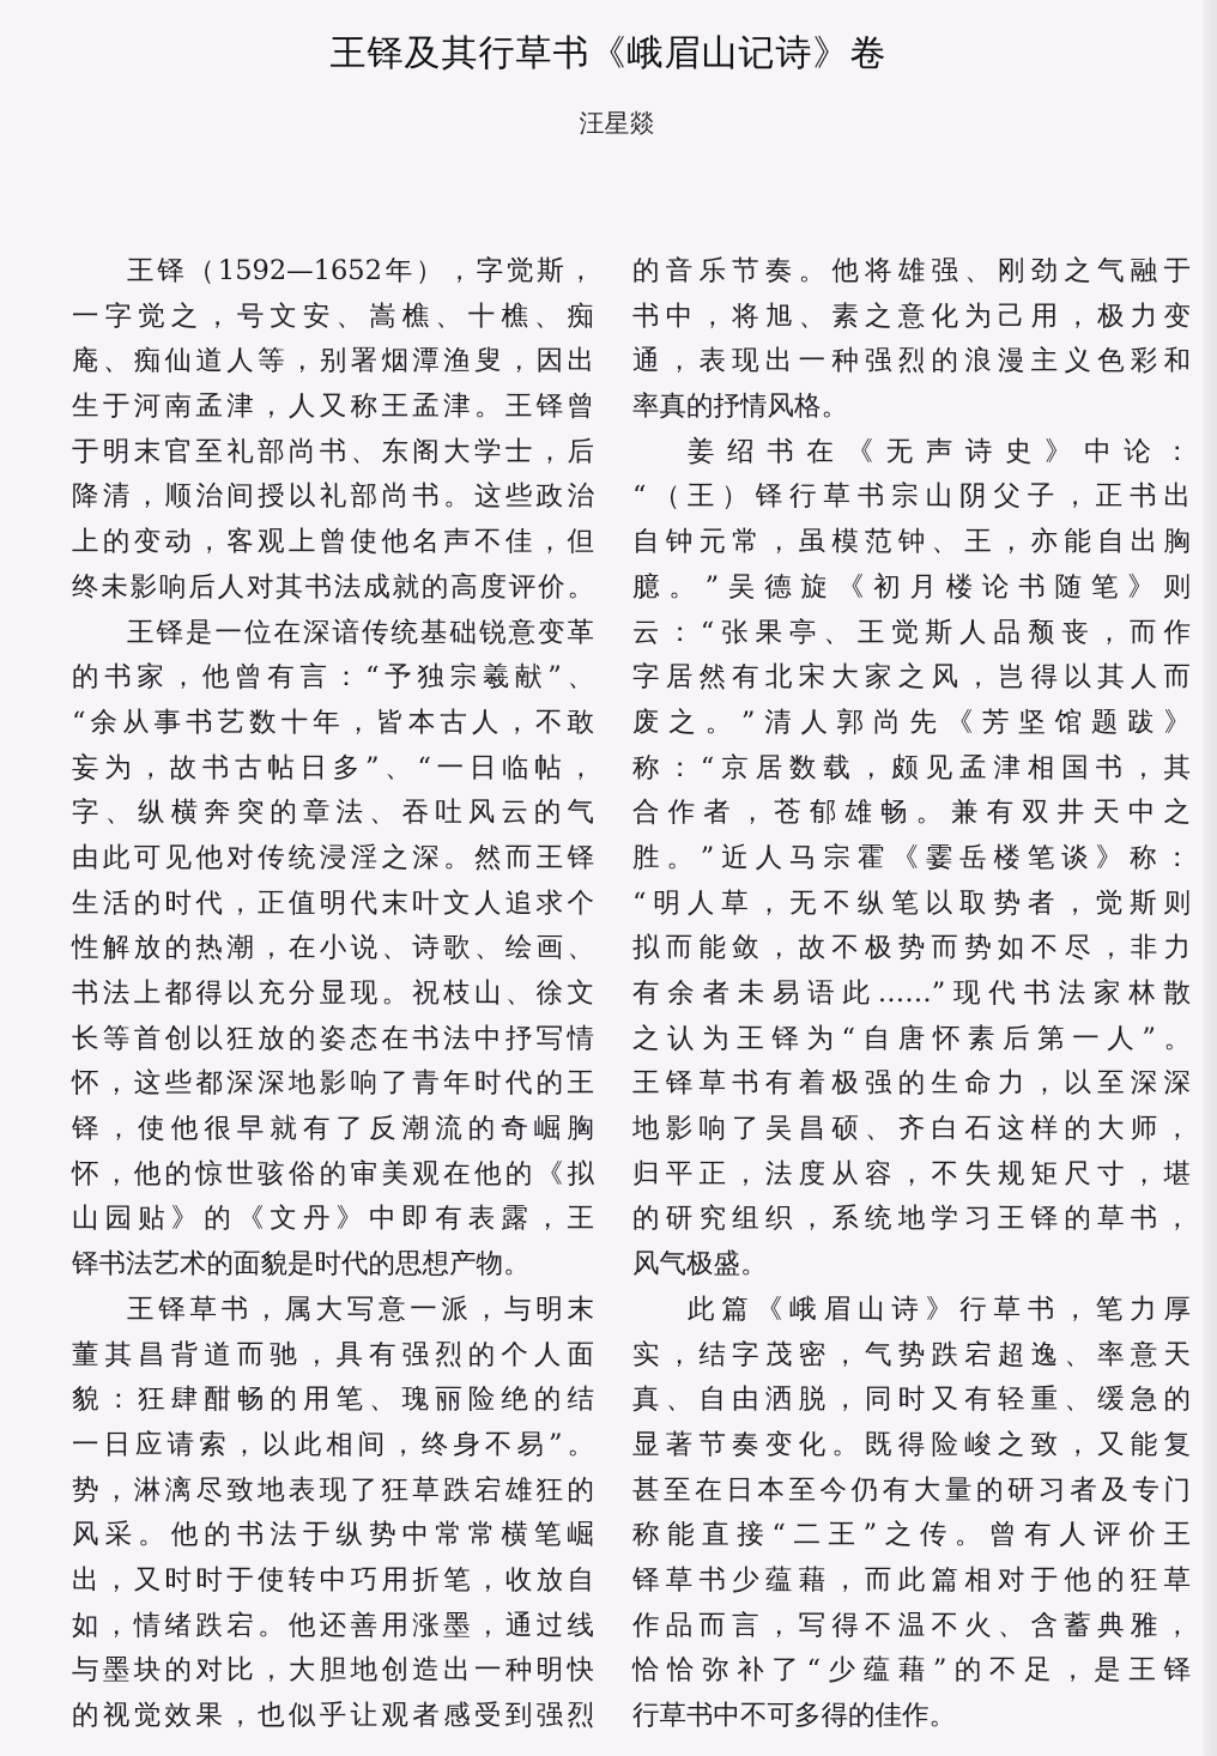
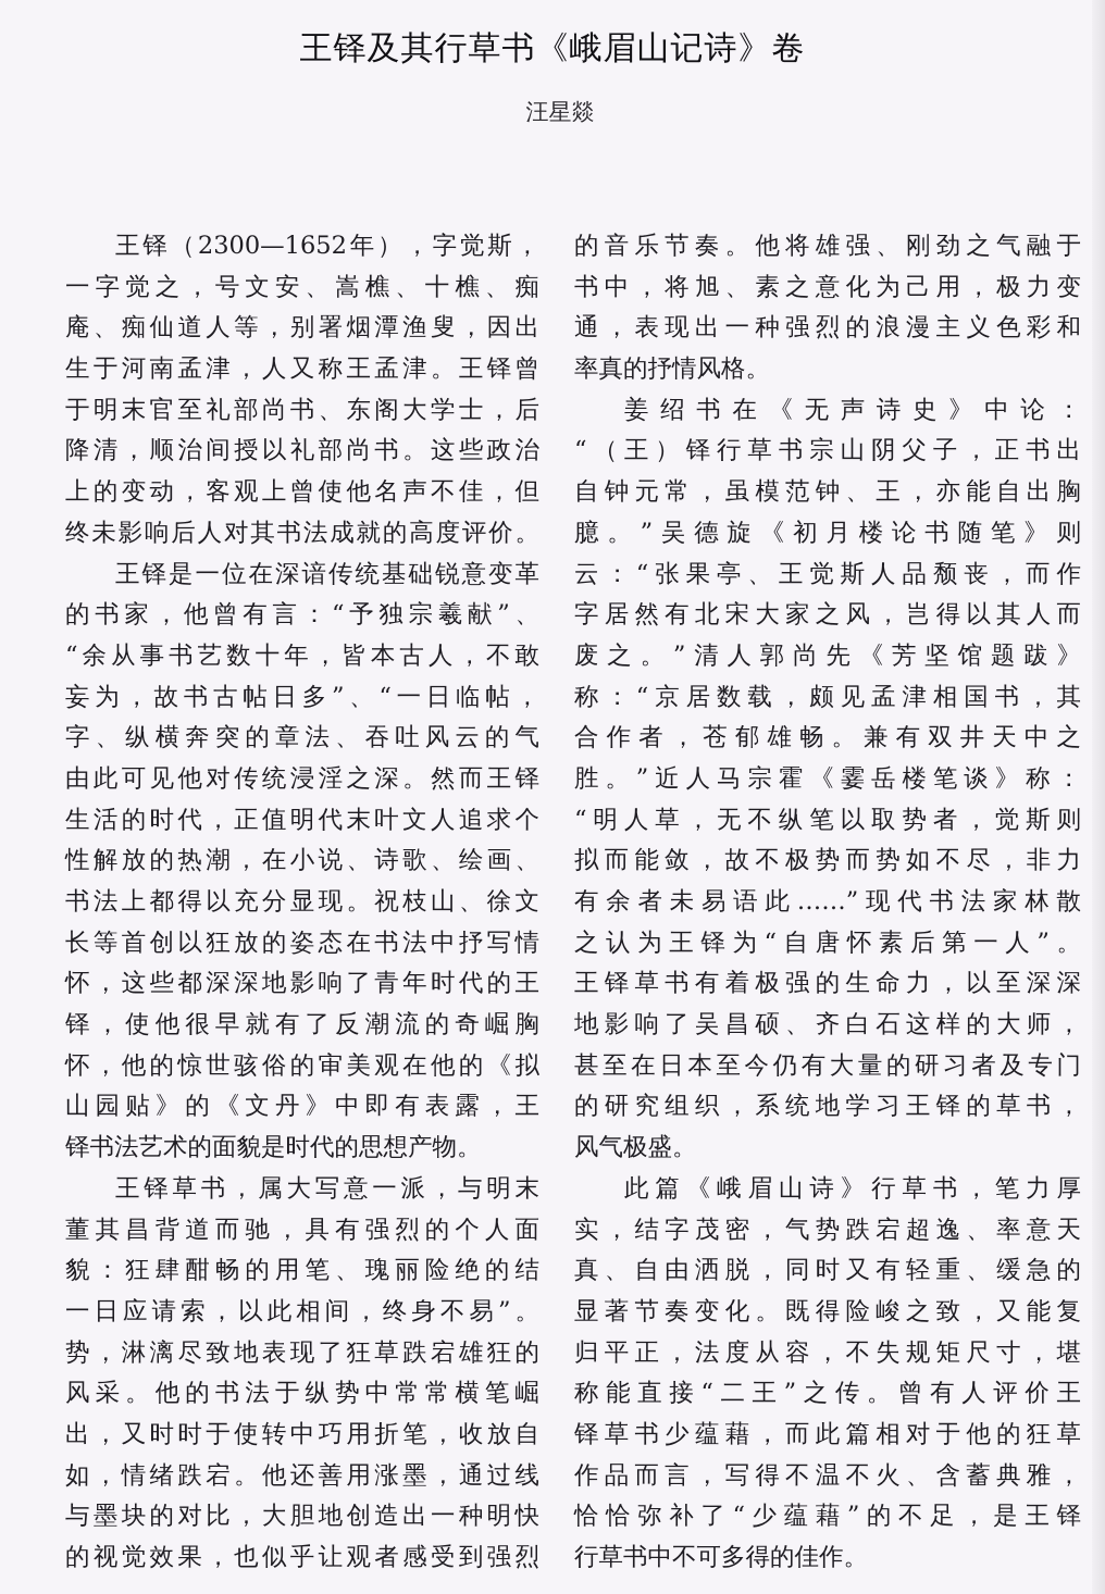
  王铎及其行草书《峨眉山记诗》卷
  汪星燚
- 王铎（1592—1652年），字觉斯，
+ 王铎（2300—1652年），字觉斯，
  一字觉之，号文安、嵩樵、十樵、痴
  庵、痴仙道人等，别署烟潭渔叟，因出
  生于河南孟津，人又称王孟津。王铎曾
  于明末官至礼部尚书、东阁大学士，后
  降清，顺治间授以礼部尚书。这些政治
  上的变动，客观上曾使他名声不佳，但
  终未影响后人对其书法成就的高度评价。
  王铎是一位在深谙传统基础锐意变革
  的书家，他曾有言：“予独宗羲献”、
  “余从事书艺数十年，皆本古人，不敢
  妄为，故书古帖日多”、“一日临帖，
  字、纵横奔突的章法、吞吐风云的气
  由此可见他对传统浸淫之深。然而王铎
  生活的时代，正值明代末叶文人追求个
  性解放的热潮，在小说、诗歌、绘画、
  书法上都得以充分显现。祝枝山、徐文
  长等首创以狂放的姿态在书法中抒写情
  怀，这些都深深地影响了青年时代的王
  铎，使他很早就有了反潮流的奇崛胸
  怀，他的惊世骇俗的审美观在他的《拟
  山园贴》的《文丹》中即有表露，王
  铎书法艺术的面貌是时代的思想产物。
  王铎草书，属大写意一派，与明末
  董其昌背道而驰，具有强烈的个人面
  貌：狂肆酣畅的用笔、瑰丽险绝的结
  一日应请索，以此相间，终身不易”。
  势，淋漓尽致地表现了狂草跌宕雄狂的
  风采。他的书法于纵势中常常横笔崛
  出，又时时于使转中巧用折笔，收放自
  如，情绪跌宕。他还善用涨墨，通过线
  与墨块的对比，大胆地创造出一种明快
  的视觉效果，也似乎让观者感受到强烈
  的音乐节奏。他将雄强、刚劲之气融于
  书中，将旭、素之意化为己用，极力变
  通，表现出一种强烈的浪漫主义色彩和
  率真的抒情风格。
  姜绍书在《无声诗史》中论：
  “（王）铎行草书宗山阴父子，正书出
  自钟元常，虽模范钟、王，亦能自出胸
  臆。”吴德旋《初月楼论书随笔》则
  云：“张果亭、王觉斯人品颓丧，而作
  字居然有北宋大家之风，岂得以其人而
  废之。”清人郭尚先《芳坚馆题跋》
  称：“京居数载，颇见孟津相国书，其
  合作者，苍郁雄畅。兼有双井天中之
  胜。”近人马宗霍《霎岳楼笔谈》称：
  “明人草，无不纵笔以取势者，觉斯则
  拟而能敛，故不极势而势如不尽，非力
  有余者未易语此……”现代书法家林散
  之认为王铎为“自唐怀素后第一人”。
  王铎草书有着极强的生命力，以至深深
  地影响了吴昌硕、齐白石这样的大师，
- 归平正，法度从容，不失规矩尺寸，堪
+ 甚至在日本至今仍有大量的研习者及专门
  的研究组织，系统地学习王铎的草书，
  风气极盛。
  此篇《峨眉山诗》行草书，笔力厚
  实，结字茂密，气势跌宕超逸、率意天
  真、自由洒脱，同时又有轻重、缓急的
  显著节奏变化。既得险峻之致，又能复
- 甚至在日本至今仍有大量的研习者及专门
+ 归平正，法度从容，不失规矩尺寸，堪
  称能直接“二王”之传。曾有人评价王
  铎草书少蕴藉，而此篇相对于他的狂草
  作品而言，写得不温不火、含蓄典雅，
  恰恰弥补了“少蕴藉”的不足，是王铎
  行草书中不可多得的佳作。
